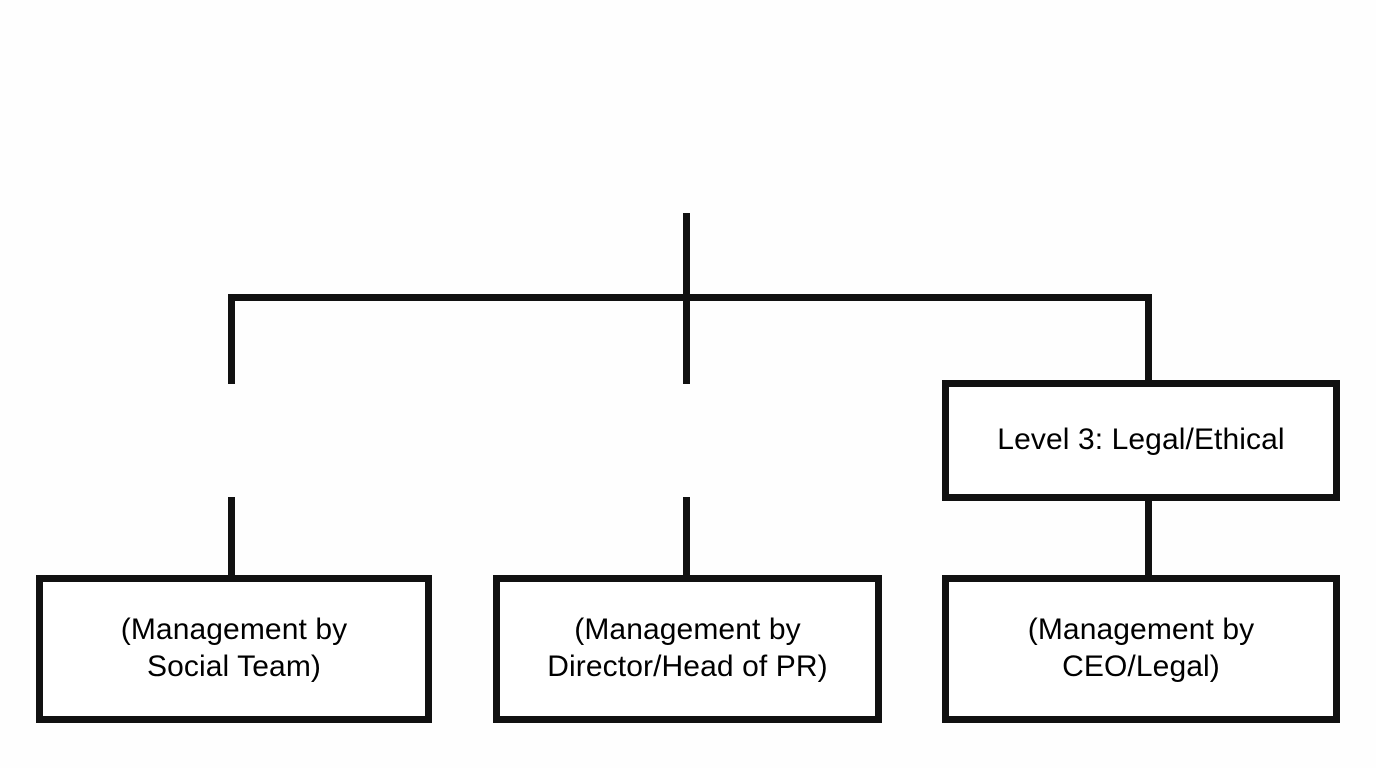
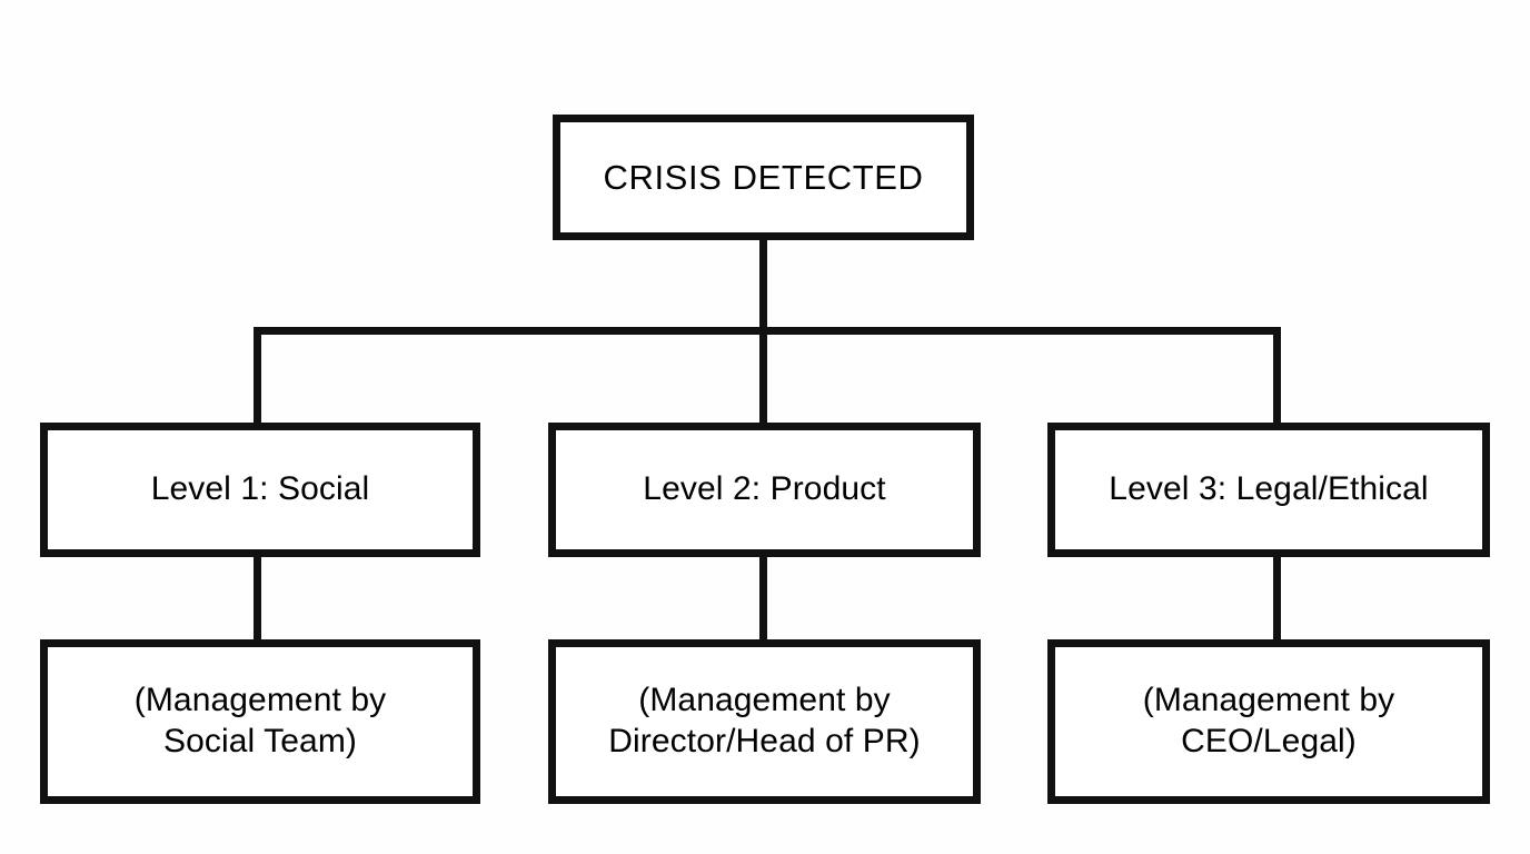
+ CRISIS DETECTED
+ Level 1: Social
+ Level 2: Product
  Level 3: Legal/Ethical
  (Management by
  Social Team)
  (Management by
  Director/Head of PR)
  (Management by
  CEO/Legal)
